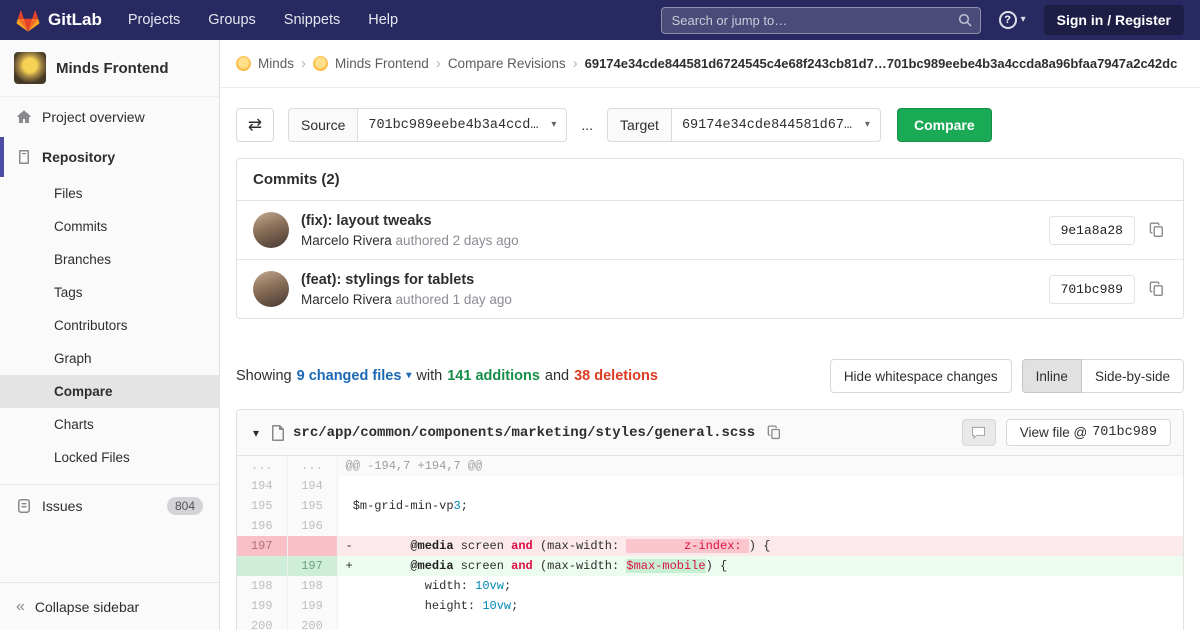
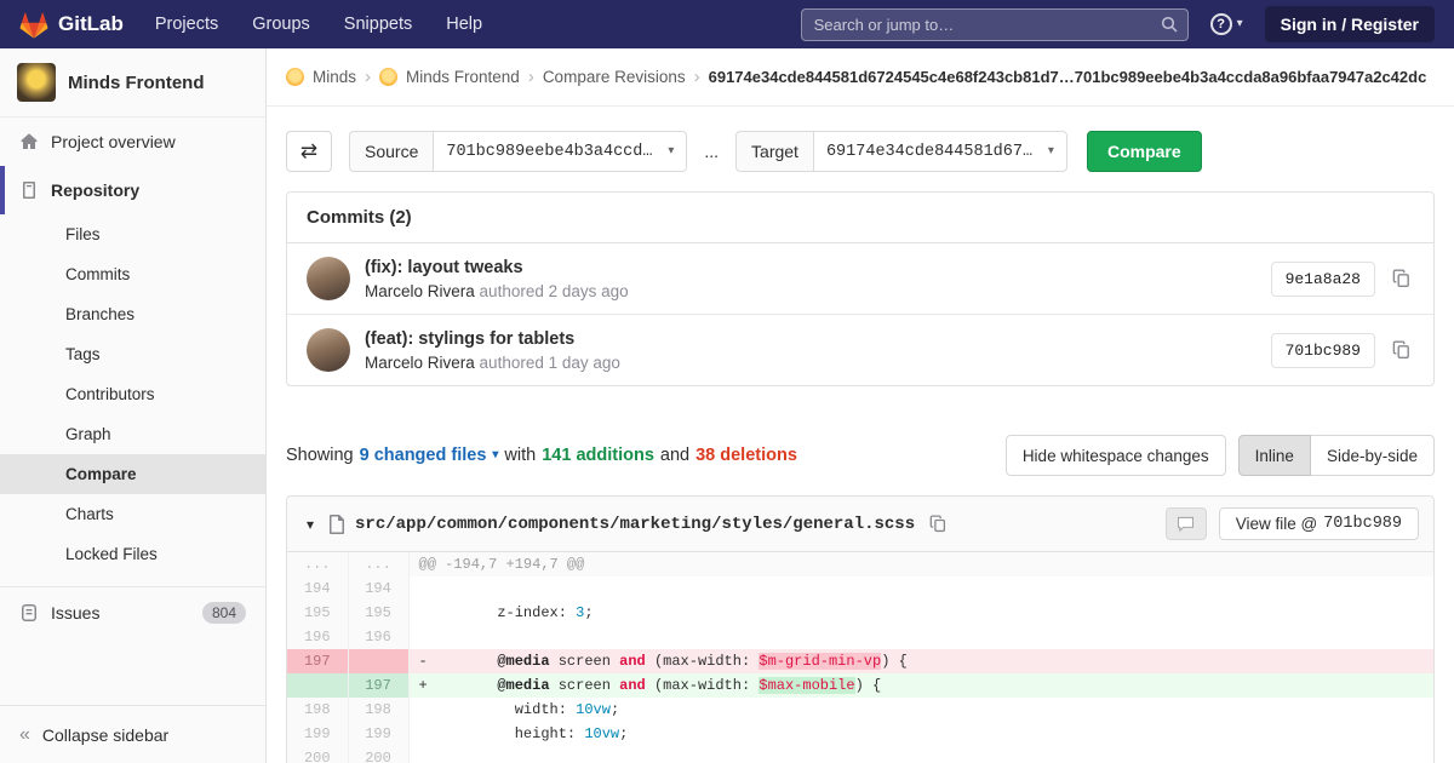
  GitLab
  Projects
  Groups
  Snippets
  Help
  Search or jump to…
  ?
  ▾
  Sign in / Register
  Minds Frontend
  Project overview
  Repository
  Files
  Commits
  Branches
  Tags
  Contributors
  Graph
  Compare
  Charts
  Locked Files
  Issues
  804
  «
  Collapse sidebar
  Minds
  ›
  Minds Frontend
  ›
  Compare Revisions
  ›
  69174e34cde844581d6724545c4e68f243cb81d7…701bc989eebe4b3a4ccda8a96bfaa7947a2c42dc
  ⇄
  Source
  701bc989eebe4b3a4ccd…
  ▾
  ...
  Target
  69174e34cde844581d67…
  ▾
  Compare
  Commits (2)
  (fix): layout tweaks
  Marcelo Rivera authored 2 days ago
  9e1a8a28
  (feat): stylings for tablets
  Marcelo Rivera authored 1 day ago
  701bc989
  Showing
  9 changed files
  ▾
  with
  141 additions
  and
  38 deletions
  Hide whitespace changes
  Inline
  Side-by-side
  ▾
  src/app/common/components/marketing/styles/general.scss
  View file @
  701bc989
  ...	...	@@ -194,7 +194,7 @@
  194	194
- 195	195	$m-grid-min-vp3;
+ 195	195	z-index: 3;
  196	196
- 197		- @media screen and (max-width: z-index: ) {
+ 197		- @media screen and (max-width: $m-grid-min-vp) {
  	197	+ @media screen and (max-width: $max-mobile) {
  198	198	width: 10vw;
  199	199	height: 10vw;
  200	200
